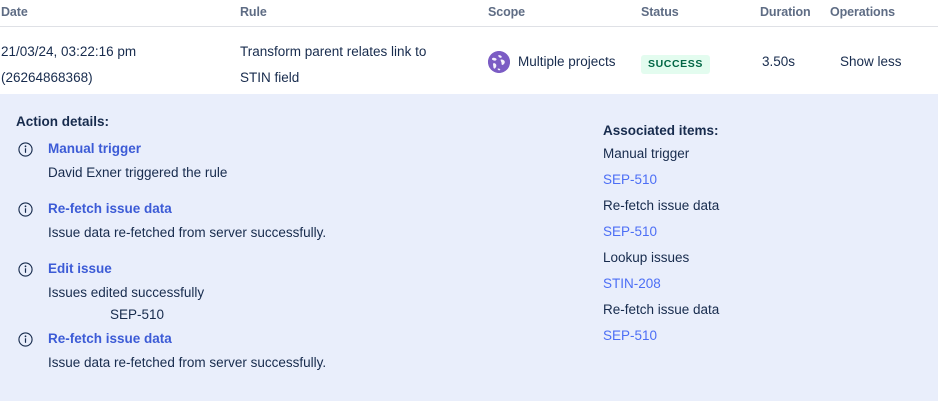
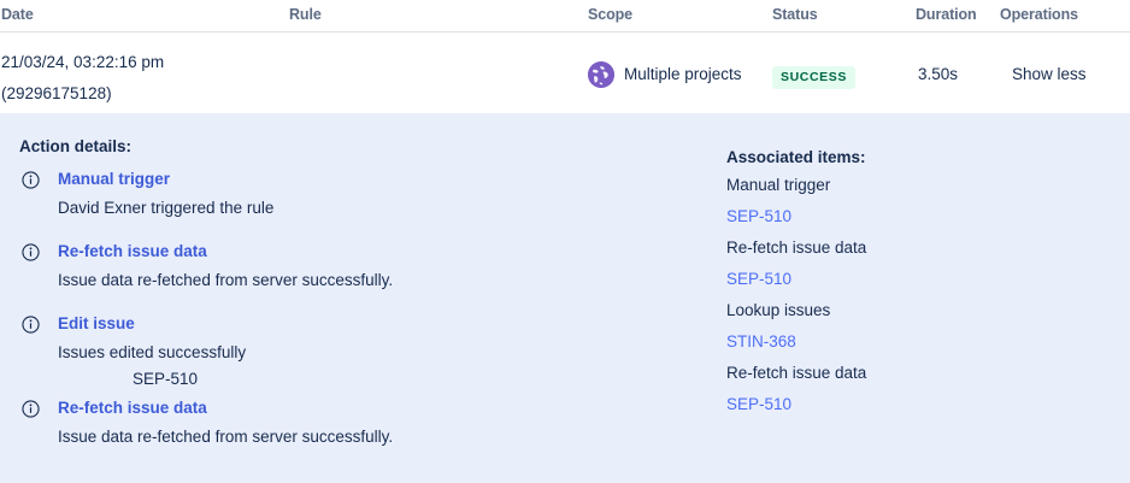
  Date
  Rule
  Scope
  Status
  Duration
  Operations
  21/03/24, 03:22:16 pm
- (26264868368)
+ (29296175128)
- Transform parent relates link to
- STIN field
  Multiple projects
  SUCCESS
  3.50s
  Show less
  Action details:
  Manual trigger
  David Exner triggered the rule
  Re-fetch issue data
  Issue data re-fetched from server successfully.
  Edit issue
  Issues edited successfully
  SEP-510
  Re-fetch issue data
  Issue data re-fetched from server successfully.
  Associated items:
  Manual trigger
  SEP-510
  Re-fetch issue data
  SEP-510
  Lookup issues
- STIN-208
+ STIN-368
  Re-fetch issue data
  SEP-510
